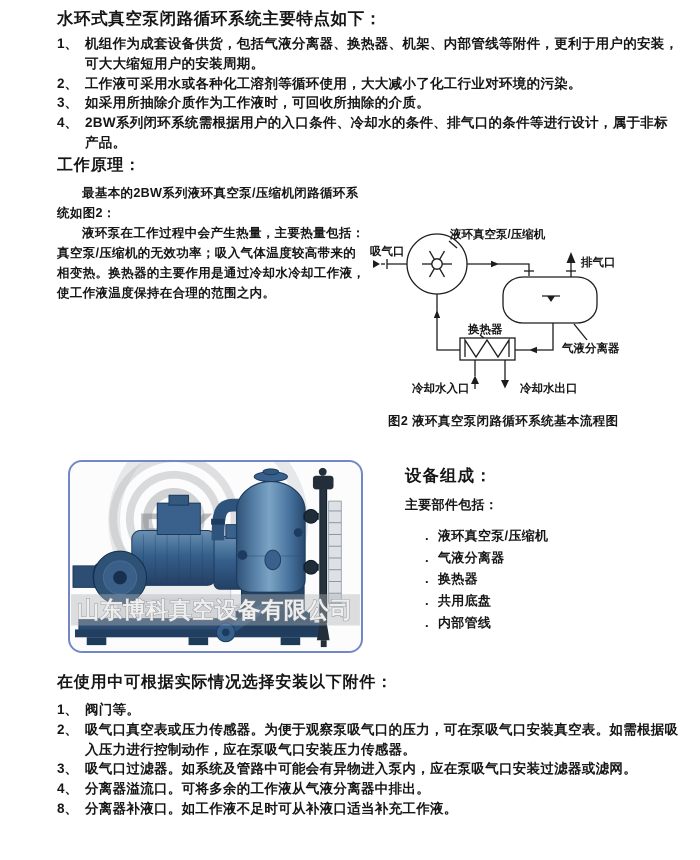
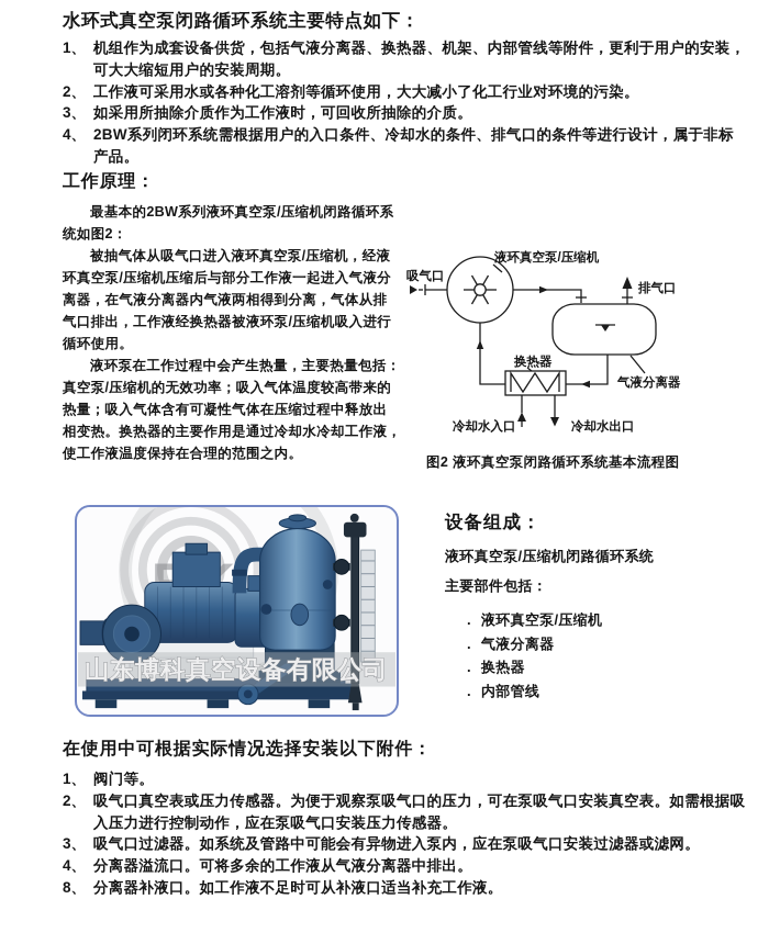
  水环式真空泵闭路循环系统主要特点如下：
  1、
  机组作为成套设备供货，包括气液分离器、换热器、机架、内部管线等附件，更利于用户的安装，
  可大大缩短用户的安装周期。
  2、
  工作液可采用水或各种化工溶剂等循环使用，大大减小了化工行业对环境的污染。
  3、
  如采用所抽除介质作为工作液时，可回收所抽除的介质。
  4、
  2BW系列闭环系统需根据用户的入口条件、冷却水的条件、排气口的条件等进行设计，属于非标
  产品。
  工作原理：
  最基本的2BW系列液环真空泵/压缩机闭路循环系
  统如图2：
+ 被抽气体从吸气口进入液环真空泵/压缩机，经液
+ 环真空泵/压缩机压缩后与部分工作液一起进入气液分
+ 离器，在气液分离器内气液两相得到分离，气体从排
+ 气口排出，工作液经换热器被液环泵/压缩机吸入进行
+ 循环使用。
  液环泵在工作过程中会产生热量，主要热量包括：
  真空泵/压缩机的无效功率；吸入气体温度较高带来的
+ 热量；吸入气体含有可凝性气体在压缩过程中释放出
  相变热。换热器的主要作用是通过冷却水冷却工作液，
  使工作液温度保持在合理的范围之内。
  吸气口
  液环真空泵/压缩机
  排气口
  气液分离器
  换热器
  冷却水入口
  冷却水出口
  图2 液环真空泵闭路循环系统基本流程图
  山东博科真空设备有限公司
  设备组成：
+ 液环真空泵/压缩机闭路循环系统
  主要部件包括：
  . 液环真空泵/压缩机
  . 气液分离器
  . 换热器
- . 共用底盘
  . 内部管线
  在使用中可根据实际情况选择安装以下附件：
  1、
  阀门等。
  2、
  吸气口真空表或压力传感器。为便于观察泵吸气口的压力，可在泵吸气口安装真空表。如需根据吸
  入压力进行控制动作，应在泵吸气口安装压力传感器。
  3、
  吸气口过滤器。如系统及管路中可能会有异物进入泵内，应在泵吸气口安装过滤器或滤网。
  4、
  分离器溢流口。可将多余的工作液从气液分离器中排出。
  8、
  分离器补液口。如工作液不足时可从补液口适当补充工作液。
